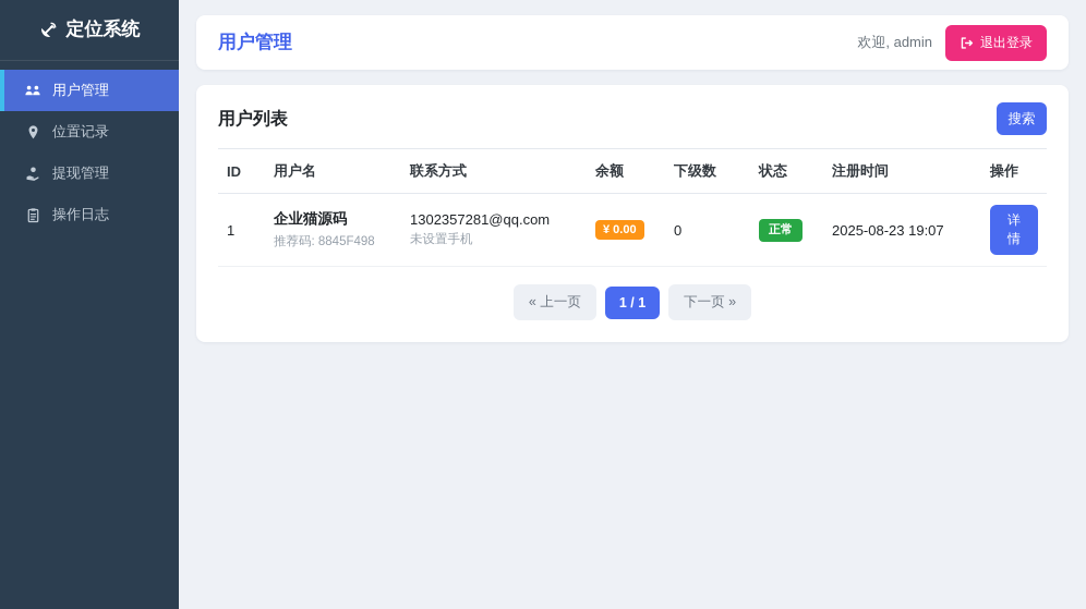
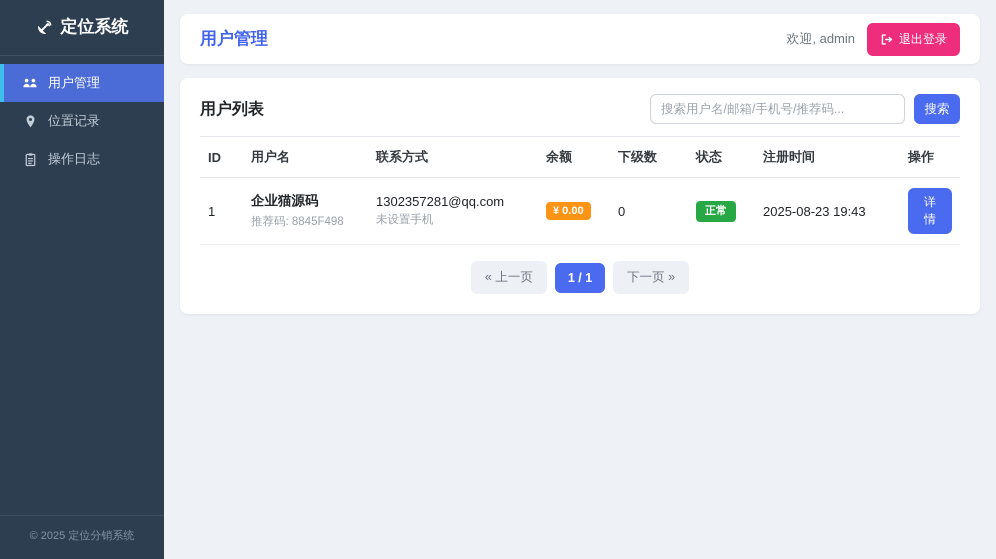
  定位系统
  用户管理
  位置记录
- 提现管理
  操作日志
+ © 2025 定位分销系统
  用户管理
  欢迎, admin
  退出登录
  用户列表
+ 搜索用户名/邮箱/手机号/推荐码...
  搜索
  ID	用户名	联系方式	余额	下级数	状态	注册时间	操作
- 1	企业猫源码 推荐码: 8845F498	1302357281@qq.com 未设置手机	¥ 0.00	0	正常	2025-08-23 19:07	详情
+ 1	企业猫源码 推荐码: 8845F498	1302357281@qq.com 未设置手机	¥ 0.00	0	正常	2025-08-23 19:43	详情
  « 上一页
  1 / 1
  下一页 »
